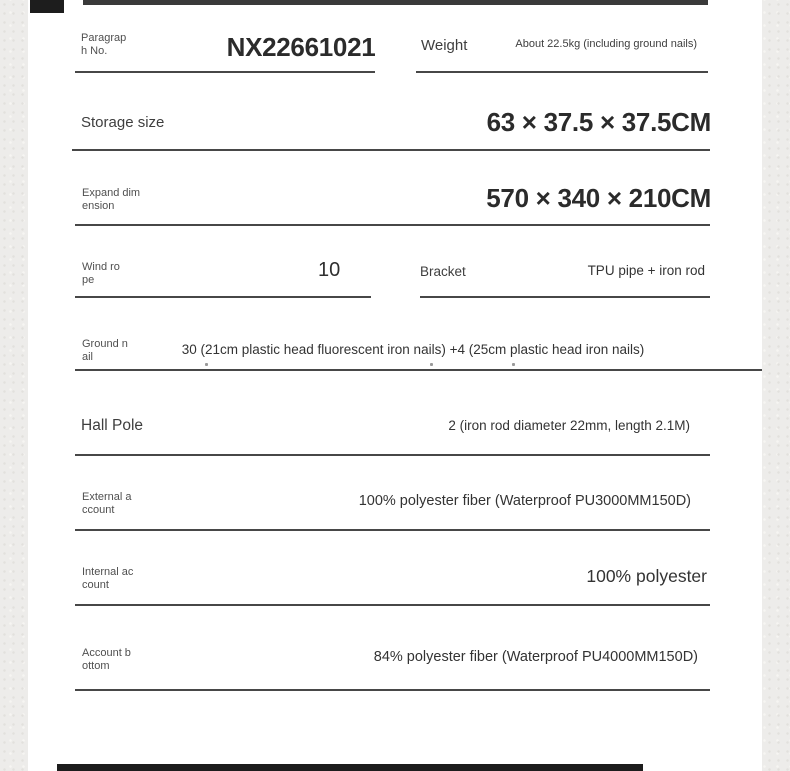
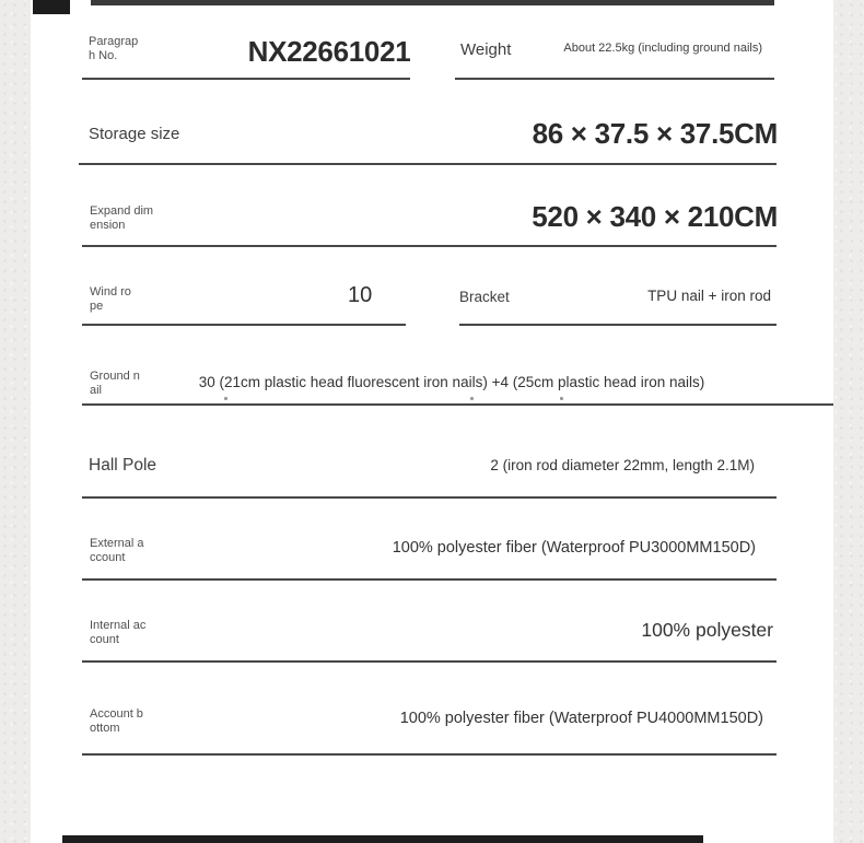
  Paragraph No.
  NX22661021
  Weight
  About 22.5kg (including ground nails)
  Storage size
- 63 × 37.5 × 37.5CM
+ 86 × 37.5 × 37.5CM
  Expand dimension
- 570 × 340 × 210CM
+ 520 × 340 × 210CM
  Wind rope
  10
  Bracket
- TPU pipe + iron rod
+ TPU nail + iron rod
  Ground nail
  30 (21cm plastic head fluorescent iron nails) +4 (25cm plastic head iron nails)
  Hall Pole
  2 (iron rod diameter 22mm, length 2.1M)
  External account
  100% polyester fiber (Waterproof PU3000MM150D)
  Internal account
  100% polyester
  Account bottom
- 84% polyester fiber (Waterproof PU4000MM150D)
+ 100% polyester fiber (Waterproof PU4000MM150D)
